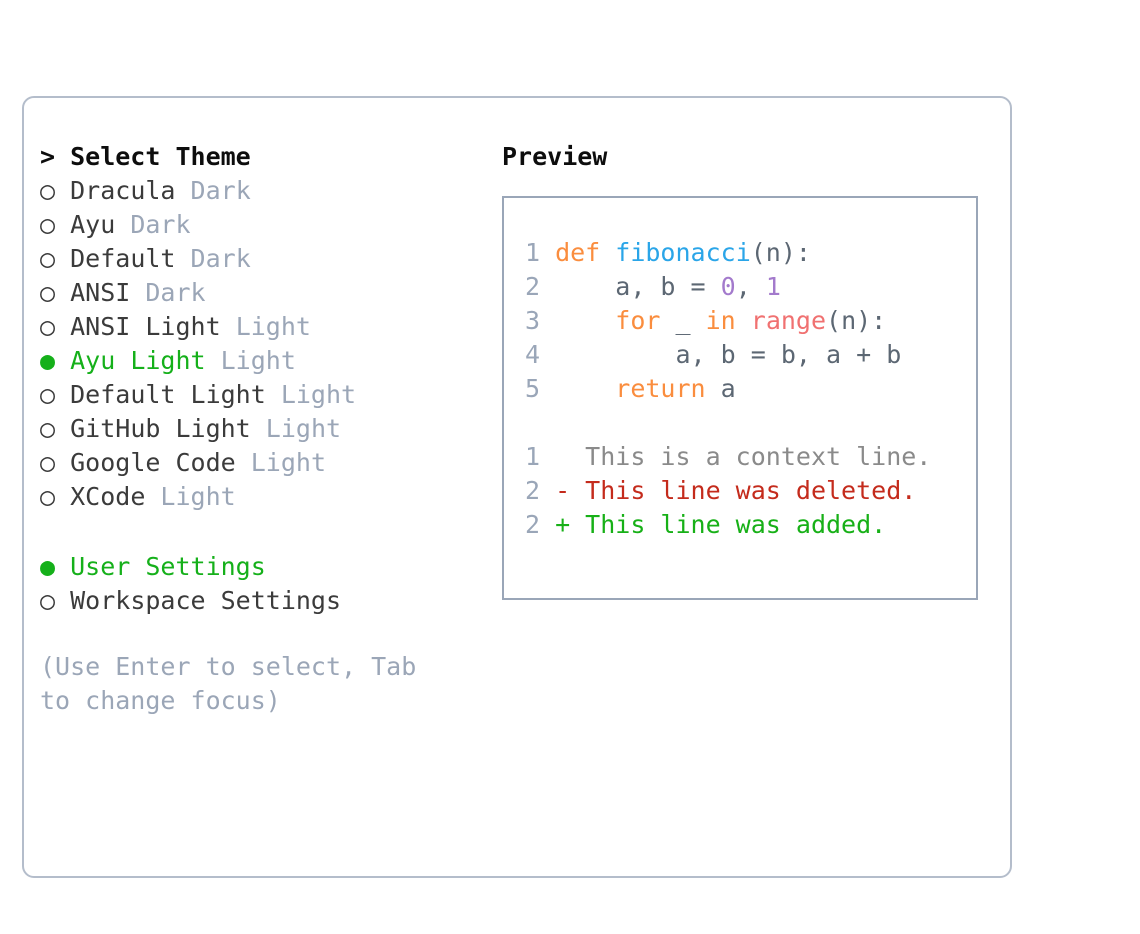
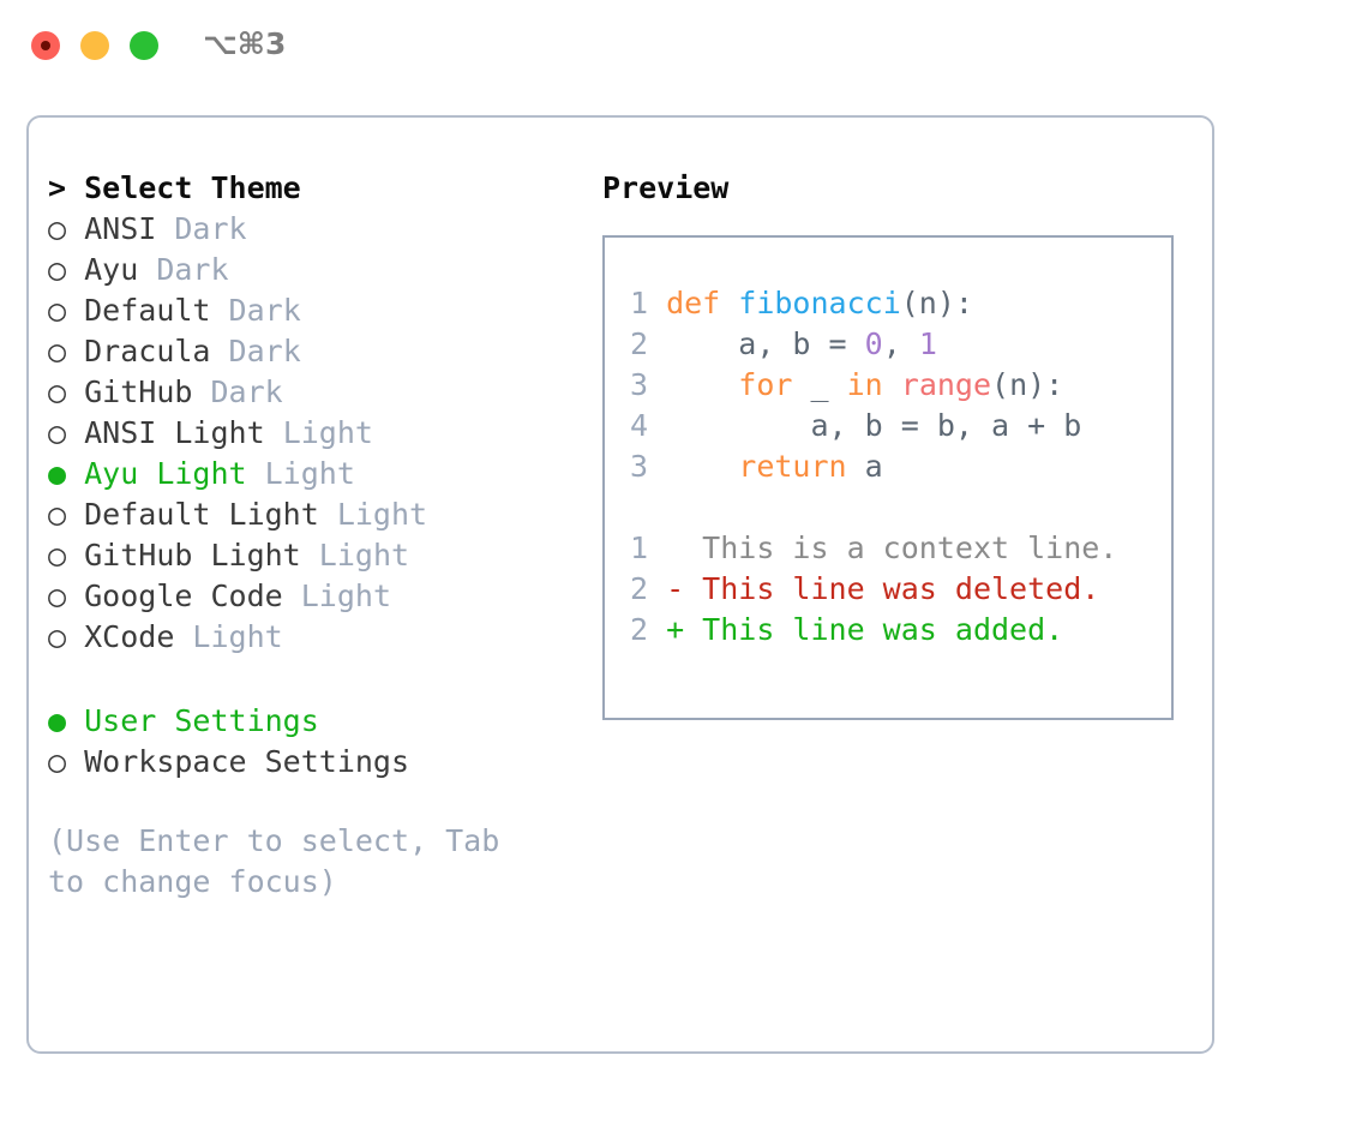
+ ⌥⌘3
  > Select Theme
- ○ Dracula Dark
+ ○ ANSI Dark
  ○ Ayu Dark
  ○ Default Dark
- ○ ANSI Dark
+ ○ Dracula Dark
+ ○ GitHub Dark
  ○ ANSI Light Light
  ● Ayu Light Light
  ○ Default Light Light
  ○ GitHub Light Light
  ○ Google Code Light
  ○ XCode Light
  ● User Settings
  ○ Workspace Settings
  (Use Enter to select, Tab to change focus)
  Preview
  1 def fibonacci(n):
  2 a, b = 0, 1
  3 for _ in range(n):
  4 a, b = b, a + b
- 5 return a
+ 3 return a
  1 This is a context line.
  2 - This line was deleted.
  2 + This line was added.
